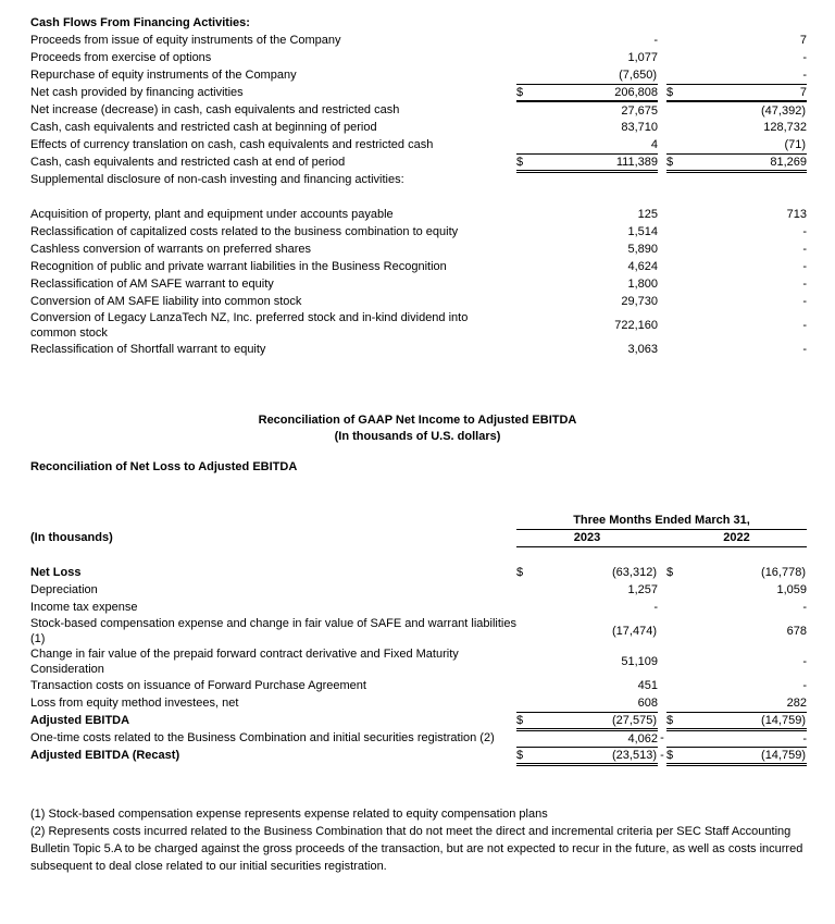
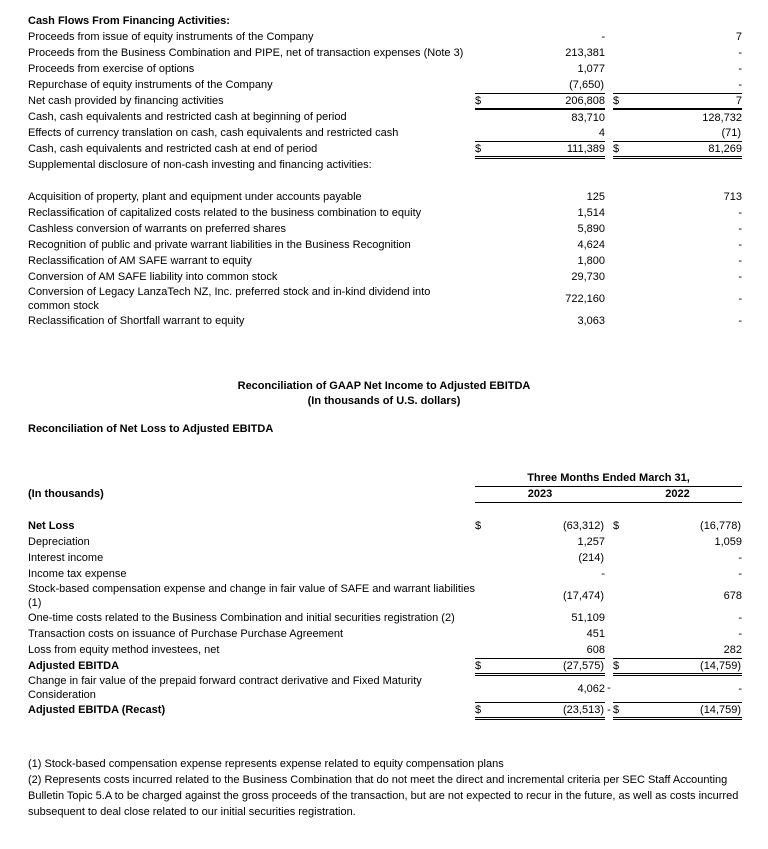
  Cash Flows From Financing Activities:
  Proceeds from issue of equity instruments of the Company		-			7
+ Proceeds from the Business Combination and PIPE, net of transaction expenses (Note 3)		213,381			-
  Proceeds from exercise of options		1,077			-
  Repurchase of equity instruments of the Company		(7,650)			-
  Net cash provided by financing activities	$	206,808		$	7
- Net increase (decrease) in cash, cash equivalents and restricted cash		27,675			(47,392)
  Cash, cash equivalents and restricted cash at beginning of period		83,710			128,732
  Effects of currency translation on cash, cash equivalents and restricted cash		4			(71)
  Cash, cash equivalents and restricted cash at end of period	$	111,389		$	81,269
  Supplemental disclosure of non-cash investing and financing activities:
  Acquisition of property, plant and equipment under accounts payable		125			713
  Reclassification of capitalized costs related to the business combination to equity		1,514			-
  Cashless conversion of warrants on preferred shares		5,890			-
  Recognition of public and private warrant liabilities in the Business Recognition		4,624			-
  Reclassification of AM SAFE warrant to equity		1,800			-
  Conversion of AM SAFE liability into common stock		29,730			-
  Conversion of Legacy LanzaTech NZ, Inc. preferred stock and in-kind dividend into common stock		722,160			-
  Reclassification of Shortfall warrant to equity		3,063			-
  Reconciliation of GAAP Net Income to Adjusted EBITDA
  (In thousands of U.S. dollars)
  Reconciliation of Net Loss to Adjusted EBITDA
  	Three Months Ended March 31,
  (In thousands)	2023		2022
  Net Loss	$	(63,312)		$	(16,778)
  Depreciation		1,257			1,059
+ Interest income		(214)			-
  Income tax expense		-			-
  Stock-based compensation expense and change in fair value of SAFE and warrant liabilities (1)		(17,474)			678
- Change in fair value of the prepaid forward contract derivative and Fixed Maturity Consideration		51,109			-
+ One-time costs related to the Business Combination and initial securities registration (2)		51,109			-
- Transaction costs on issuance of Forward Purchase Agreement		451			-
+ Transaction costs on issuance of Purchase Purchase Agreement		451			-
  Loss from equity method investees, net		608			282
  Adjusted EBITDA	$	(27,575)		$	(14,759)
- One-time costs related to the Business Combination and initial securities registration (2)		4,062	-		-
+ Change in fair value of the prepaid forward contract derivative and Fixed Maturity Consideration		4,062	-		-
  Adjusted EBITDA (Recast)	$	(23,513)	-	$	(14,759)
  (1) Stock-based compensation expense represents expense related to equity compensation plans
  (2) Represents costs incurred related to the Business Combination that do not meet the direct and incremental criteria per SEC Staff Accounting Bulletin Topic 5.A to be charged against the gross proceeds of the transaction, but are not expected to recur in the future, as well as costs incurred subsequent to deal close related to our initial securities registration.
